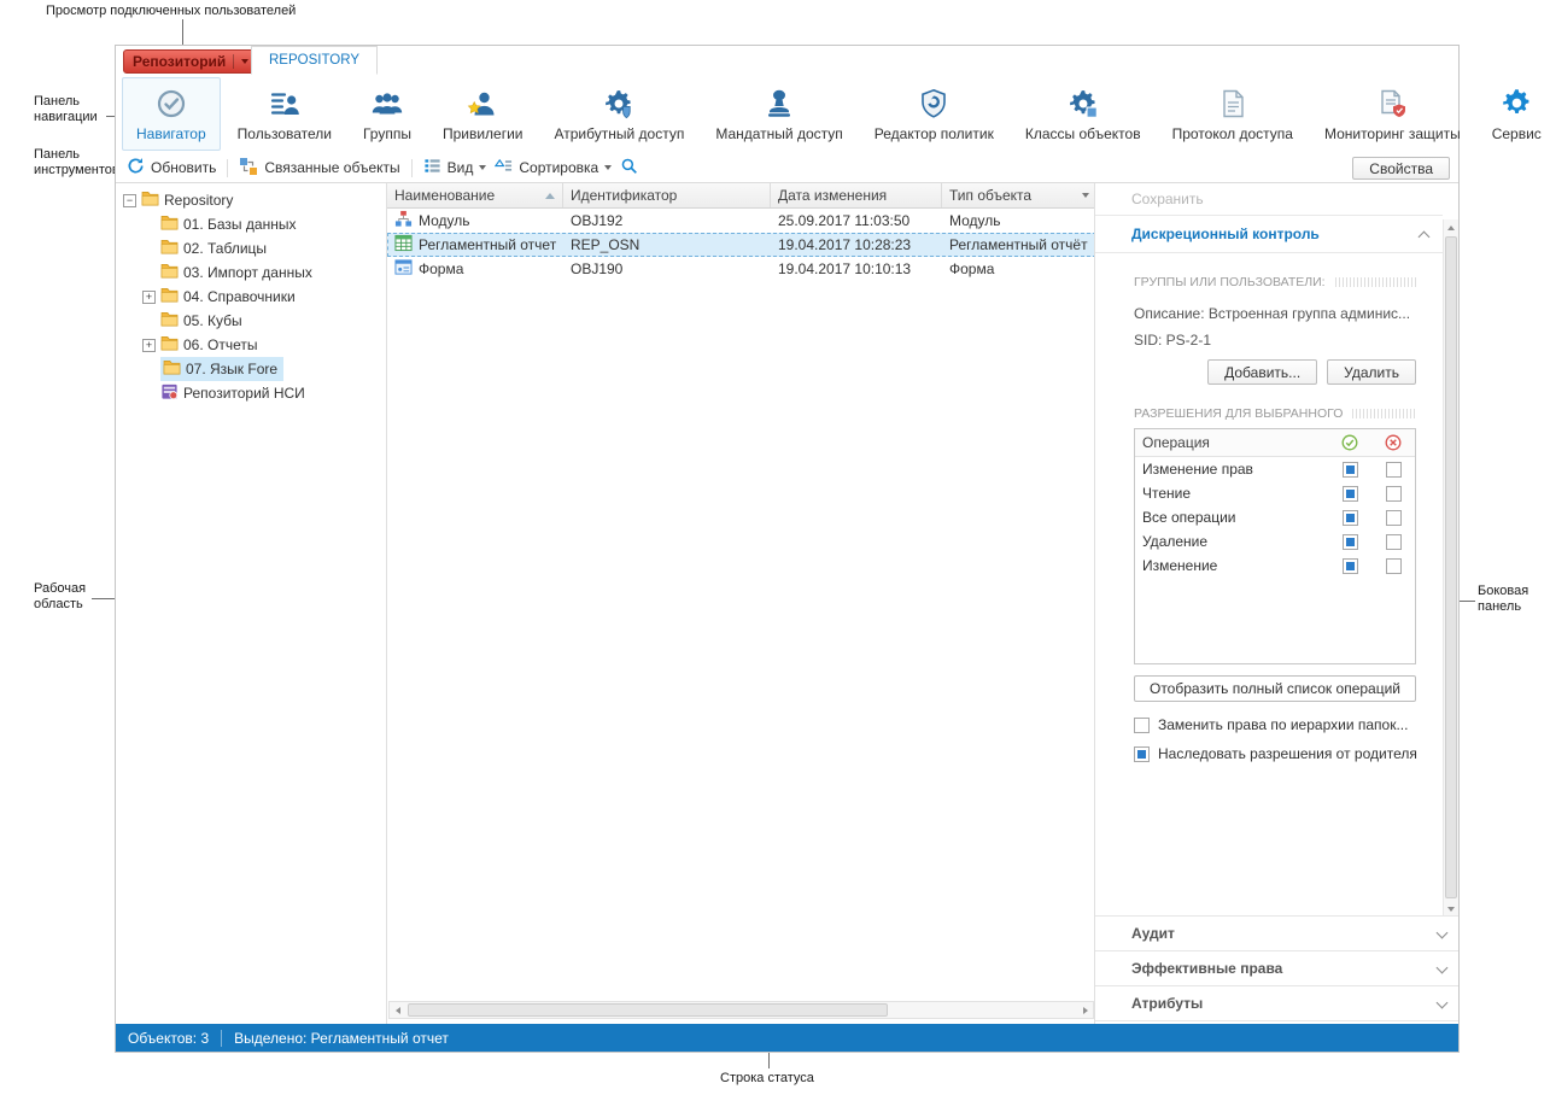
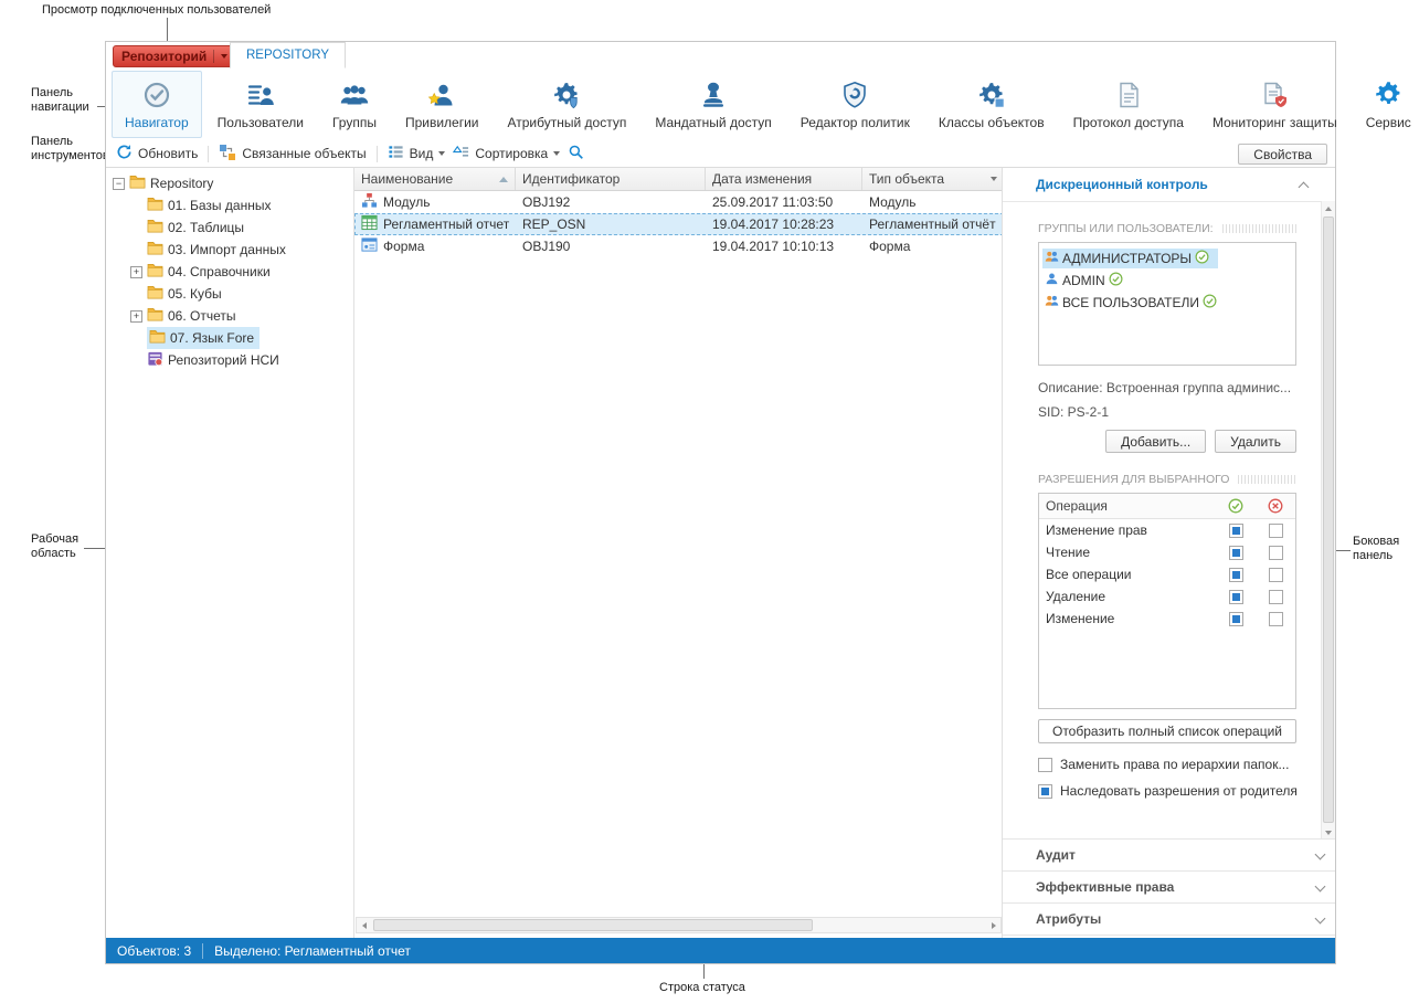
  Просмотр подключенных пользователей
  Панель
  навигации
  Панель
  инструменто
  Рабочая
  область
  Боковая
  панель
  Строка статуса
  Репозиторий
  REPOSITORY
  Навигатор
  Пользователи
  Группы
  Привилегии
  Атрибутный доступ
  Мандатный доступ
  Редактор политик
  Классы объектов
  Протокол доступа
  Мониторинг защиты
  Сервис
  Обновить
  Связанные объекты
  Вид
  Сортировка
  Свойства
  −
  Repository
  01. Базы данных
  02. Таблицы
  03. Импорт данных
  +
  04. Справочники
  05. Кубы
  +
  06. Отчеты
  07. Язык Fore
  Репозиторий НСИ
  Наименование
  Идентификатор
  Дата изменения
  Тип объекта
  Модуль
  OBJ192
  25.09.2017 11:03:50
  Модуль
  Регламентный отчет
  REP_OSN
  19.04.2017 10:28:23
  Регламентный отчёт
  Форма
  OBJ190
  19.04.2017 10:10:13
  Форма
- Сохранить
  Дискреционный контроль
  ГРУППЫ ИЛИ ПОЛЬЗОВАТЕЛИ:
+ АДМИНИСТРАТОРЫ
+ ADMIN
+ ВСЕ ПОЛЬЗОВАТЕЛИ
  Описание: Встроенная группа админис...
  SID: PS-2-1
  Добавить...
  Удалить
  РАЗРЕШЕНИЯ ДЛЯ ВЫБРАННОГО
  Операция
  Изменение прав
  Чтение
  Все операции
  Удаление
  Изменение
  Отобразить полный список операций
  Заменить права по иерархии папок...
  Наследовать разрешения от родителя
  Аудит
  Эффективные права
  Атрибуты
  Объектов: 3
  Выделено: Регламентный отчет
